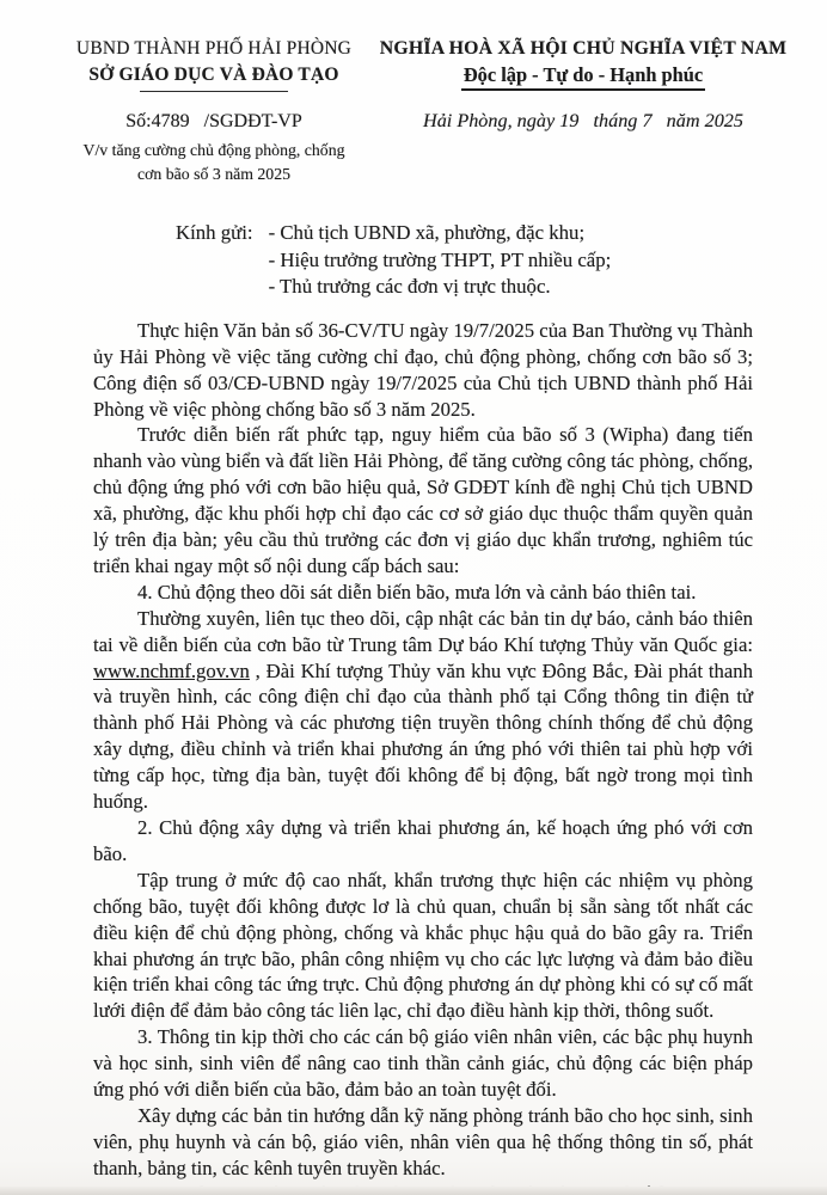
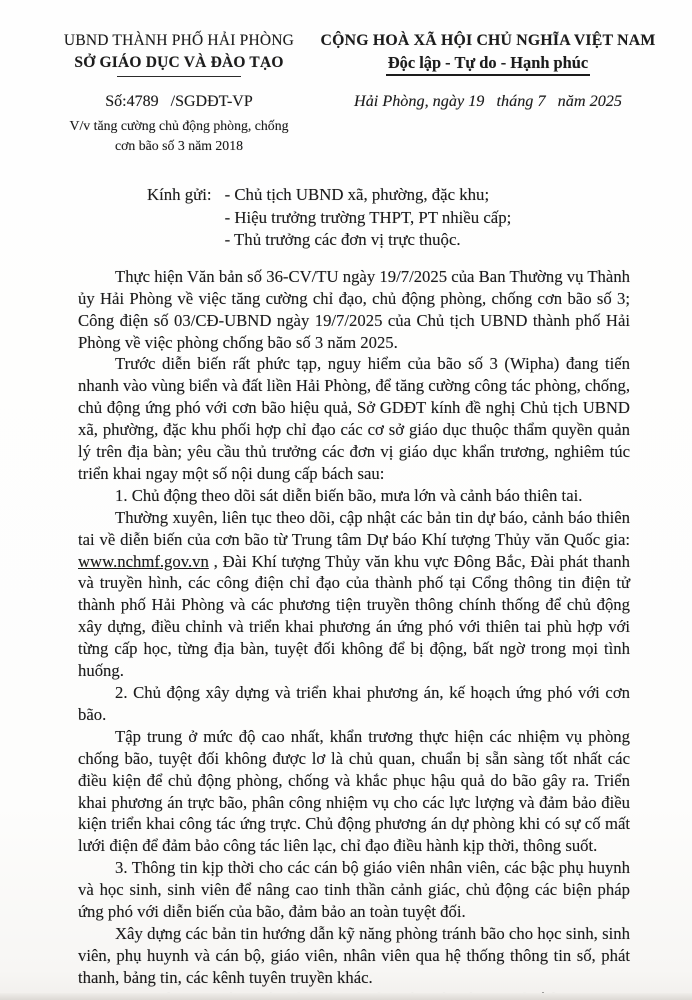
  UBND THÀNH PHỐ HẢI PHÒNG
  SỞ GIÁO DỤC VÀ ĐÀO TẠO
  Số:4789 /SGDĐT-VP
  V/v tăng cường chủ động phòng, chống
- cơn bão số 3 năm 2025
+ cơn bão số 3 năm 2018
- NGHĨA HOÀ XÃ HỘI CHỦ NGHĨA VIỆT NAM
+ CỘNG HOÀ XÃ HỘI CHỦ NGHĨA VIỆT NAM
  Độc lập - Tự do - Hạnh phúc
  Hải Phòng, ngày 19 tháng 7 năm 2025
  Kính gửi:
  - Chủ tịch UBND xã, phường, đặc khu;
  - Hiệu trưởng trường THPT, PT nhiều cấp;
  - Thủ trưởng các đơn vị trực thuộc.
  Thực hiện Văn bản số 36-CV/TU ngày 19/7/2025 của Ban Thường vụ Thành ủy Hải Phòng về việc tăng cường chỉ đạo, chủ động phòng, chống cơn bão số 3; Công điện số 03/CĐ-UBND ngày 19/7/2025 của Chủ tịch UBND thành phố Hải Phòng về việc phòng chống bão số 3 năm 2025.
  Trước diễn biến rất phức tạp, nguy hiểm của bão số 3 (Wipha) đang tiến nhanh vào vùng biển và đất liền Hải Phòng, để tăng cường công tác phòng, chống, chủ động ứng phó với cơn bão hiệu quả, Sở GDĐT kính đề nghị Chủ tịch UBND xã, phường, đặc khu phối hợp chỉ đạo các cơ sở giáo dục thuộc thẩm quyền quản lý trên địa bàn; yêu cầu thủ trưởng các đơn vị giáo dục khẩn trương, nghiêm túc triển khai ngay một số nội dung cấp bách sau:
- 4. Chủ động theo dõi sát diễn biến bão, mưa lớn và cảnh báo thiên tai.
+ 1. Chủ động theo dõi sát diễn biến bão, mưa lớn và cảnh báo thiên tai.
  Thường xuyên, liên tục theo dõi, cập nhật các bản tin dự báo, cảnh báo thiên tai về diễn biến của cơn bão từ Trung tâm Dự báo Khí tượng Thủy văn Quốc gia: www.nchmf.gov.vn , Đài Khí tượng Thủy văn khu vực Đông Bắc, Đài phát thanh và truyền hình, các công điện chỉ đạo của thành phố tại Cổng thông tin điện tử thành phố Hải Phòng và các phương tiện truyền thông chính thống để chủ động xây dựng, điều chỉnh và triển khai phương án ứng phó với thiên tai phù hợp với từng cấp học, từng địa bàn, tuyệt đối không để bị động, bất ngờ trong mọi tình huống.
  2. Chủ động xây dựng và triển khai phương án, kế hoạch ứng phó với cơn bão.
  Tập trung ở mức độ cao nhất, khẩn trương thực hiện các nhiệm vụ phòng chống bão, tuyệt đối không được lơ là chủ quan, chuẩn bị sẵn sàng tốt nhất các điều kiện để chủ động phòng, chống và khắc phục hậu quả do bão gây ra. Triển khai phương án trực bão, phân công nhiệm vụ cho các lực lượng và đảm bảo điều kiện triển khai công tác ứng trực. Chủ động phương án dự phòng khi có sự cố mất lưới điện để đảm bảo công tác liên lạc, chỉ đạo điều hành kịp thời, thông suốt.
  3. Thông tin kịp thời cho các cán bộ giáo viên nhân viên, các bậc phụ huynh và học sinh, sinh viên để nâng cao tinh thần cảnh giác, chủ động các biện pháp ứng phó với diễn biến của bão, đảm bảo an toàn tuyệt đối.
  Xây dựng các bản tin hướng dẫn kỹ năng phòng tránh bão cho học sinh, sinh viên, phụ huynh và cán bộ, giáo viên, nhân viên qua hệ thống thông tin số, phát thanh, bảng tin, các kênh tuyên truyền khác.
